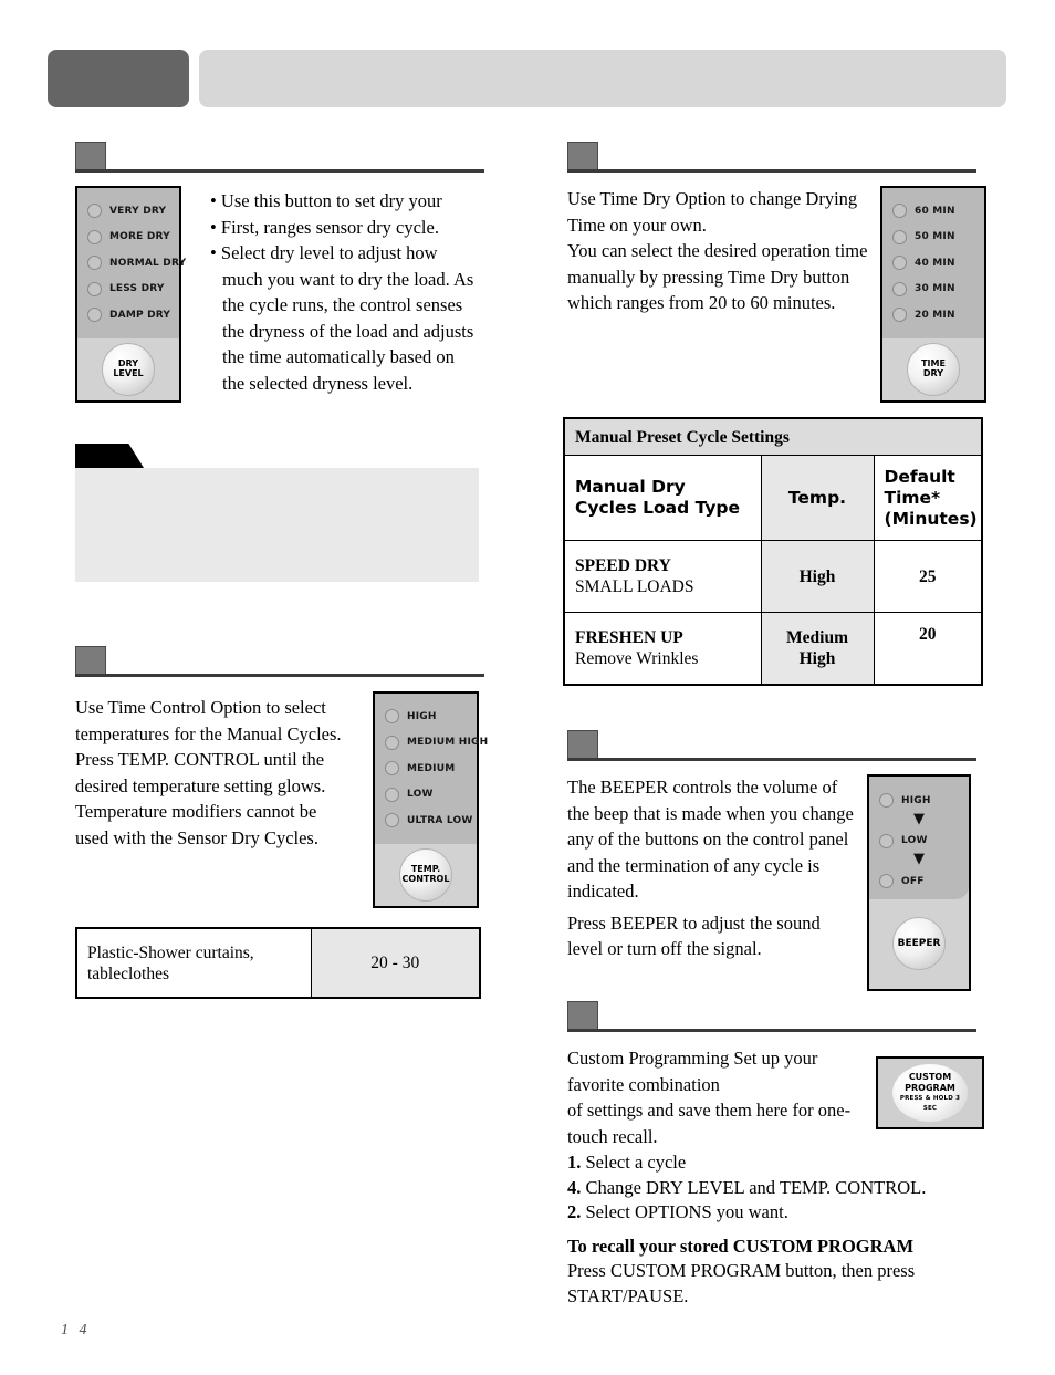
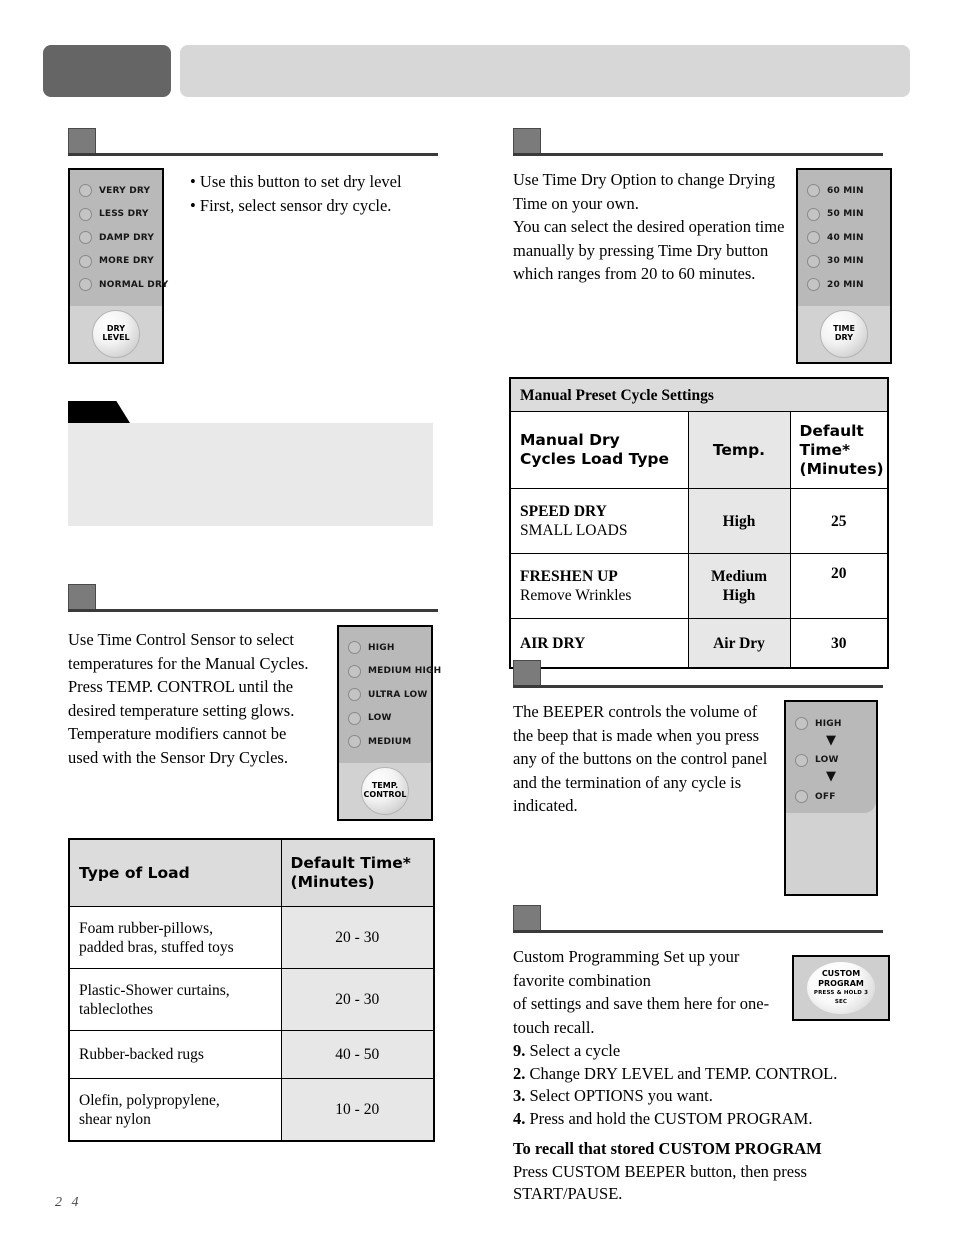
  VERY DRY
- MORE DRY
+ LESS DRY
- NORMAL DRY
+ DAMP DRY
- LESS DRY
+ MORE DRY
- DAMP DRY
+ NORMAL DRY
  DRY
  LEVEL
- • Use this button to set dry your
+ • Use this button to set dry level
- • First, ranges sensor dry cycle.
+ • First, select sensor dry cycle.
- • Select dry level to adjust how much you want to dry the load. As the cycle runs, the control senses the dryness of the load and adjusts the time automatically based on the selected dryness level.
- Use Time Control Option to select temperatures for the Manual Cycles. Press TEMP. CONTROL until the desired temperature setting glows. Temperature modifiers cannot be used with the Sensor Dry Cycles.
+ Use Time Control Sensor to select temperatures for the Manual Cycles. Press TEMP. CONTROL until the desired temperature setting glows. Temperature modifiers cannot be used with the Sensor Dry Cycles.
  HIGH
  MEDIUM HIGH
- MEDIUM
+ ULTRA LOW
  LOW
- ULTRA LOW
+ MEDIUM
  TEMP.
  CONTROL
+ Type of Load	Default Time* (Minutes)
+ Foam rubber-pillows, padded bras, stuffed toys	20 - 30
  Plastic-Shower curtains, tableclothes	20 - 30
+ Rubber-backed rugs	40 - 50
+ Olefin, polypropylene, shear nylon	10 - 20
  Use Time Dry Option to change Drying Time on your own.
  You can select the desired operation time manually by pressing Time Dry button which ranges from 20 to 60 minutes.
  60 MIN
  50 MIN
  40 MIN
  30 MIN
  20 MIN
  TIME
  DRY
  Manual Preset Cycle Settings
  Manual Dry Cycles Load Type	Temp.	Default Time* (Minutes)
  SPEED DRY SMALL LOADS	High	25
  FRESHEN UP Remove Wrinkles	Medium High	20
+ AIR DRY	Air Dry	30
- The BEEPER controls the volume of the beep that is made when you change any of the buttons on the control panel and the termination of any cycle is indicated.
+ The BEEPER controls the volume of the beep that is made when you press any of the buttons on the control panel and the termination of any cycle is indicated.
- Press BEEPER to adjust the sound level or turn off the signal.
  HIGH
  ▼
  LOW
  ▼
  OFF
- BEEPER
  Custom Programming Set up your favorite combination
  of settings and save them here for one-touch recall.
  CUSTOM
  PROGRAM
- 1. Select a cycle
+ 9. Select a cycle
- 4. Change DRY LEVEL and TEMP. CONTROL.
+ 2. Change DRY LEVEL and TEMP. CONTROL.
- 2. Select OPTIONS you want.
+ 3. Select OPTIONS you want.
+ 4. Press and hold the CUSTOM PROGRAM.
- To recall your stored CUSTOM PROGRAM
+ To recall that stored CUSTOM PROGRAM
- Press CUSTOM PROGRAM button, then press START/PAUSE.
+ Press CUSTOM BEEPER button, then press START/PAUSE.
- 1 4
+ 2 4
